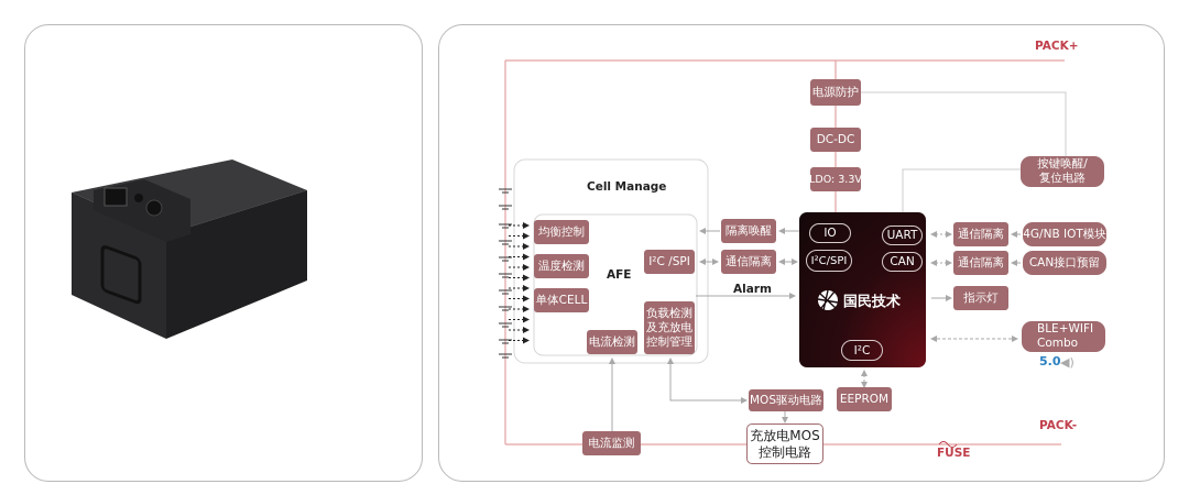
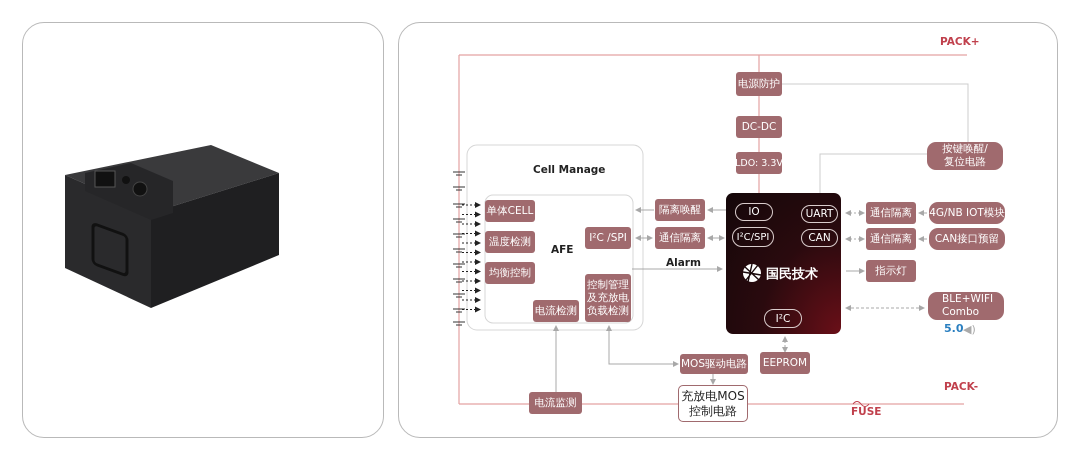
  PACK+
  PACK-
  FUSE
  电源防护
  DC-DC
  LDO: 3.3V
  按键唤醒/
  复位电路
  Cell Manage
  AFE
- 均衡控制
+ 单体CELL
  温度检测
- 单体CELL
+ 均衡控制
  电流检测
  I²C /SPI
- 负载检测
+ 控制管理
  及充放电
- 控制管理
+ 负载检测
  隔离唤醒
  通信隔离
  Alarm
  IO
  I²C/SPI
  UART
  CAN
  I²C
  国民技术
  通信隔离
  通信隔离
  4G/NB IOT模块
  CAN接口预留
  指示灯
  BLE+WIFI
  Combo
  5.0
  ◀)
  EEPROM
  MOS驱动电路
  充放电MOS
  控制电路
  电流监测
